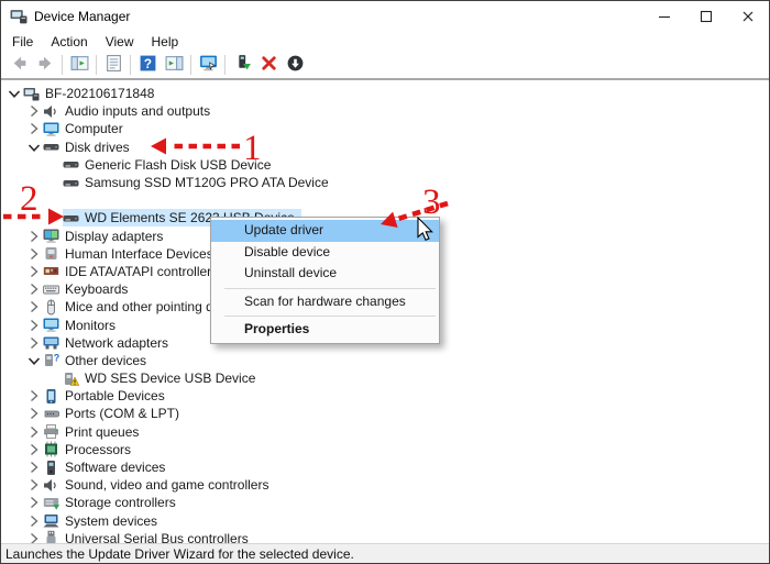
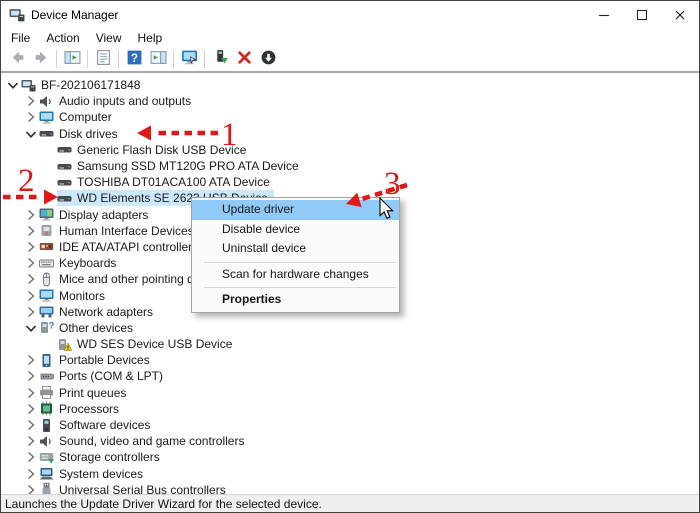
  Device Manager
  File
  Action
  View
  Help
  ?
  BF-202106171848
  Audio inputs and outputs
  Computer
  Disk drives
  Generic Flash Disk USB Device
  Samsung SSD MT120G PRO ATA Device
+ TOSHIBA DT01ACA100 ATA Device
  Display adapters
  Human Interface Device
  IDE ATA/ATAPI controlle
  Keyboards
  Mice and other pointing
  Monitors
  Network adapters
  ?
  Other devices
  WD SES Device USB Device
  Portable Devices
  Ports (COM & LPT)
  Print queues
  Processors
  Software devices
  Sound, video and game controllers
  Storage controllers
  System devices
  Universal Serial Bus controllers
  Update driver
  Disable device
  Uninstall device
  Scan for hardware changes
  Properties
  Launches the Update Driver Wizard for the selected device.
  1
  2
  3
